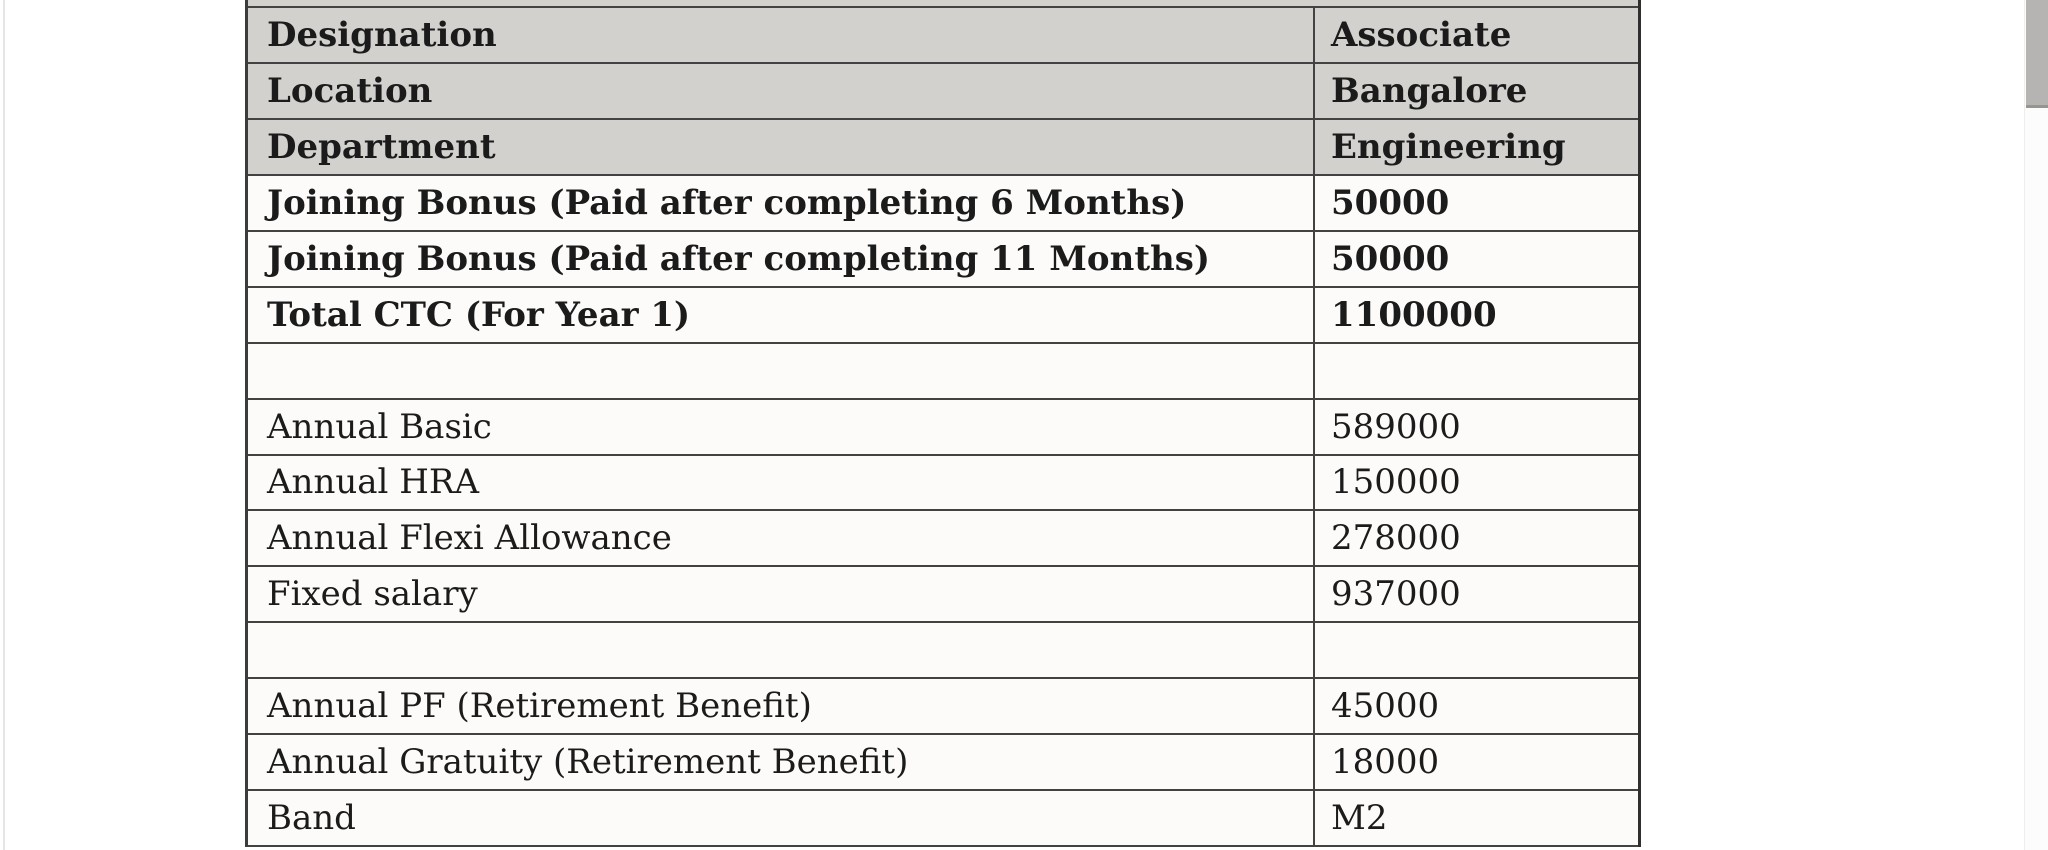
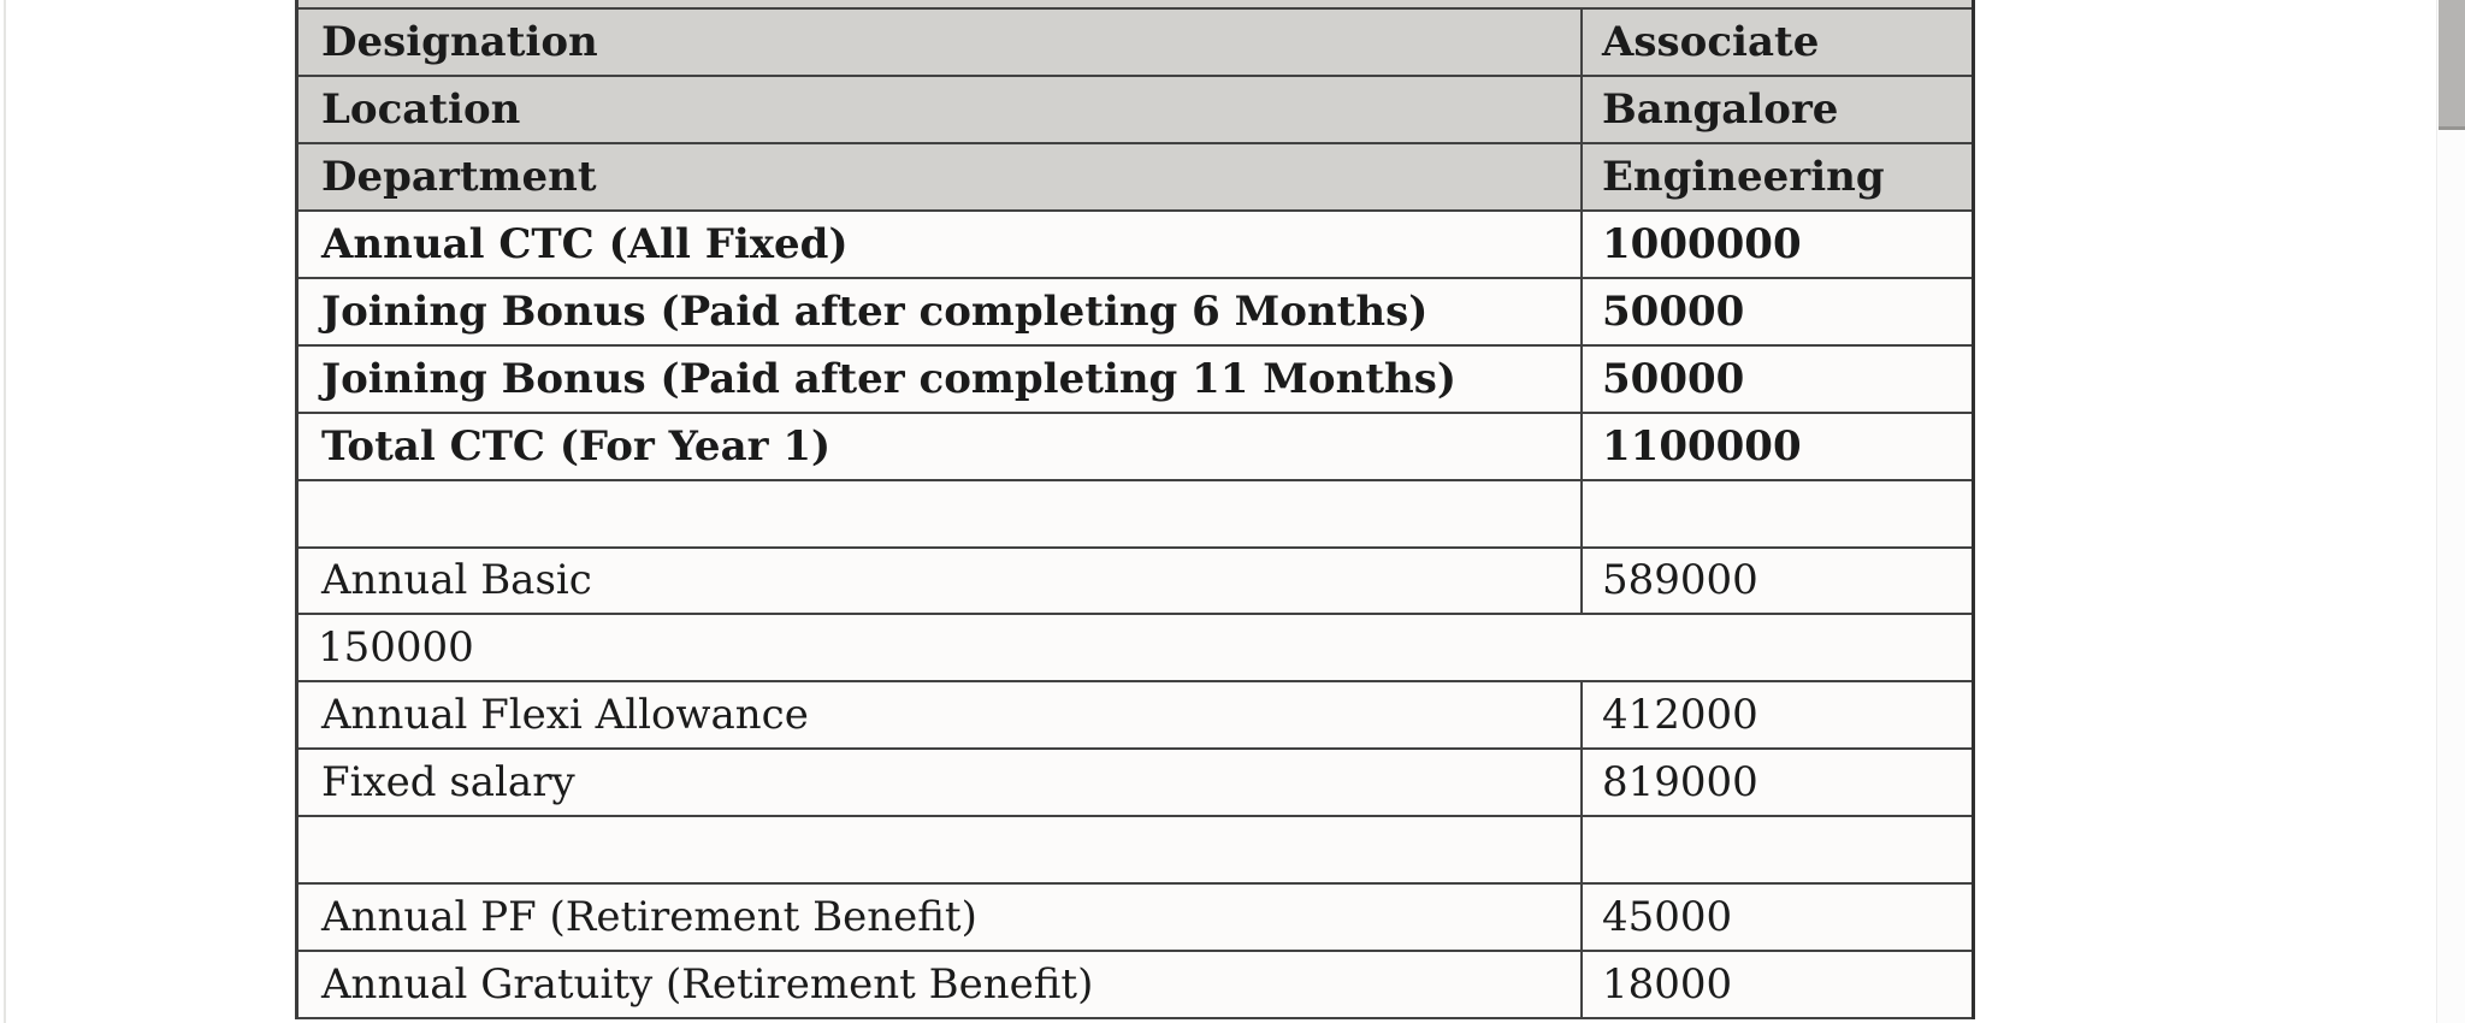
  Designation
  Associate
  Location
  Bangalore
  Department
  Engineering
+ Annual CTC (All Fixed)
+ 1000000
  Joining Bonus (Paid after completing 6 Months)
  50000
  Joining Bonus (Paid after completing 11 Months)
  50000
  Total CTC (For Year 1)
  1100000
  Annual Basic
  589000
- Annual HRA
  150000
  Annual Flexi Allowance
- 278000
+ 412000
  Fixed salary
- 937000
+ 819000
  Annual PF (Retirement Benefit)
  45000
  Annual Gratuity (Retirement Benefit)
  18000
- Band
- M2
